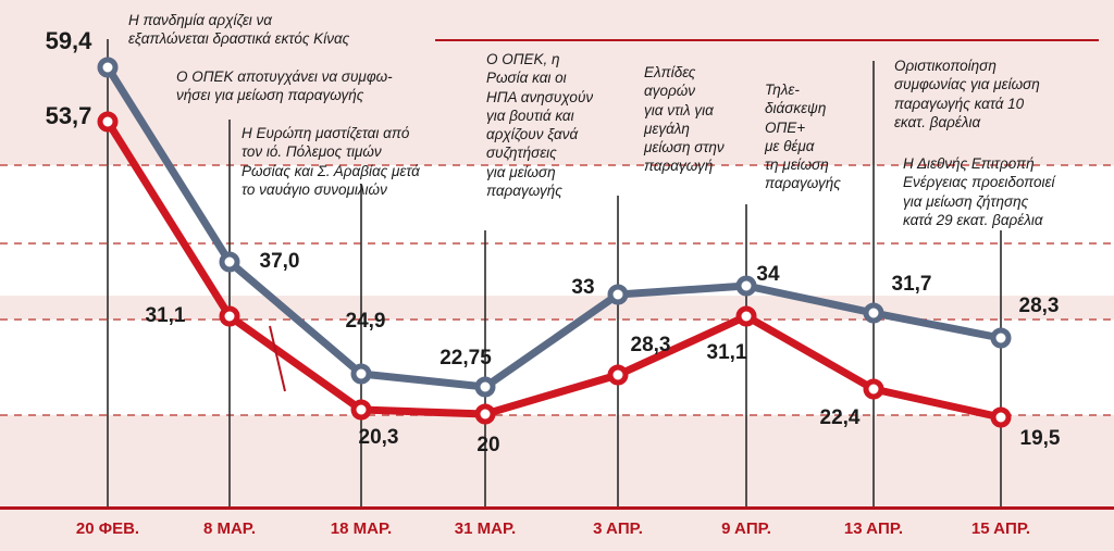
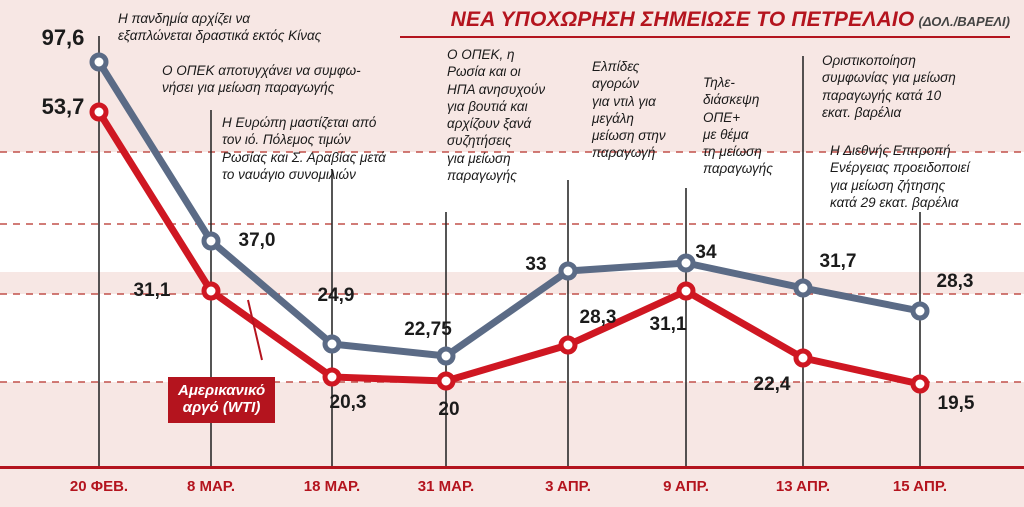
+ ΝΕΑ ΥΠΟΧΩΡΗΣΗ ΣΗΜΕΙΩΣΕ ΤΟ ΠΕΤΡΕΛΑΙΟ (ΔΟΛ./ΒΑΡΕΛΙ)
+ Αμερικανικό
+ αργό (WTI)
  20 ΦΕΒ.
  8 ΜΑΡ.
  18 ΜΑΡ.
  31 ΜΑΡ.
  3 ΑΠΡ.
  9 ΑΠΡ.
  13 ΑΠΡ.
  15 ΑΠΡ.
- 59,4
+ 97,6
  37,0
  24,9
  22,75
  33
  34
  31,7
  28,3
  53,7
  31,1
  20,3
  20
  28,3
  31,1
  22,4
  19,5
  Η πανδημία αρχίζει να
  εξαπλώνεται δραστικά εκτός Κίνας
  Ο ΟΠΕΚ αποτυγχάνει να συμφω-
  νήσει για μείωση παραγωγής
  Η Ευρώπη μαστίζεται από
  τον ιό. Πόλεμος τιμών
  Ρωσίας και Σ. Αραβίας μετά
  το ναυάγιο συνομιλιών
  Ο ΟΠΕΚ, η
  Ρωσία και οι
  ΗΠΑ ανησυχούν
  για βουτιά και
  αρχίζουν ξανά
  συζητήσεις
  για μείωση
  παραγωγής
  Ελπίδες
  αγορών
  για ντιλ για
  μεγάλη
  μείωση στην
  παραγωγή
  Τηλε-
  διάσκεψη
  ΟΠΕ+
  με θέμα
  τη μείωση
  παραγωγής
  Οριστικοποίηση
  συμφωνίας για μείωση
  παραγωγής κατά 10
  εκατ. βαρέλια
  Η Διεθνής Επιτροπή
  Ενέργειας προειδοποιεί
  για μείωση ζήτησης
  κατά 29 εκατ. βαρέλια
